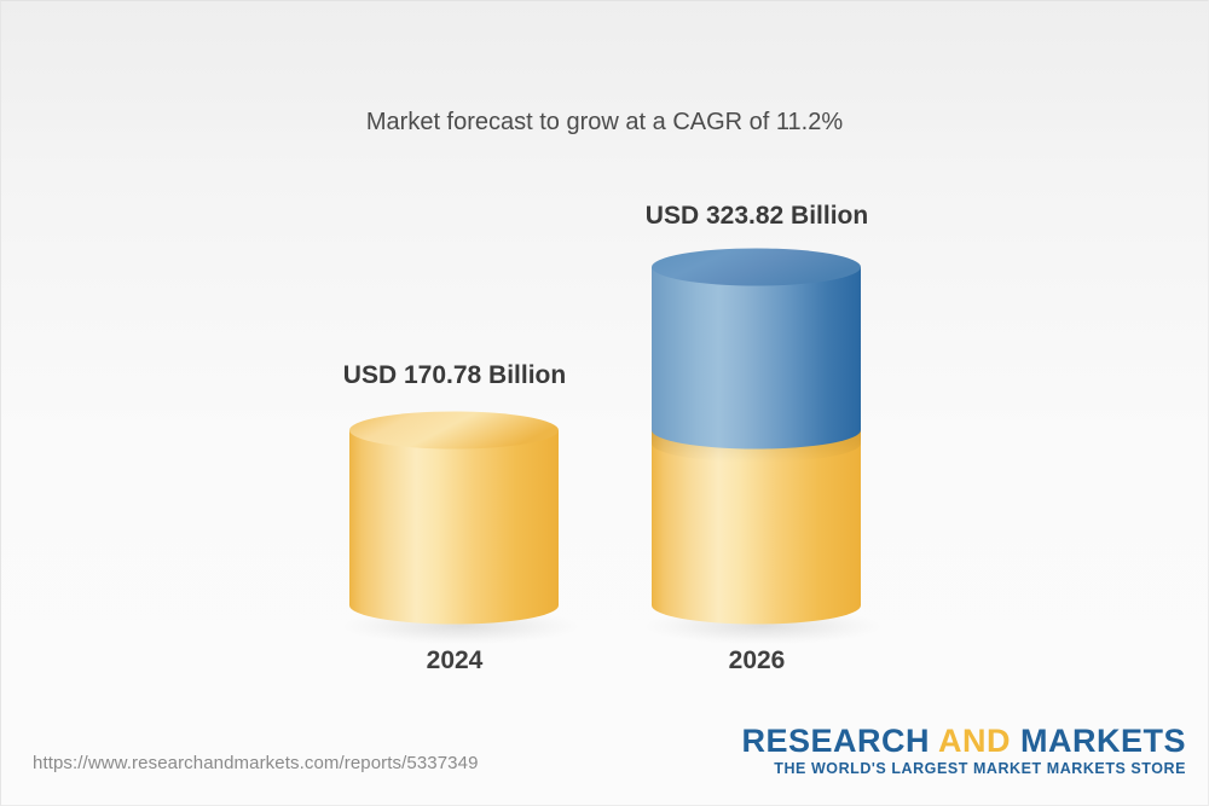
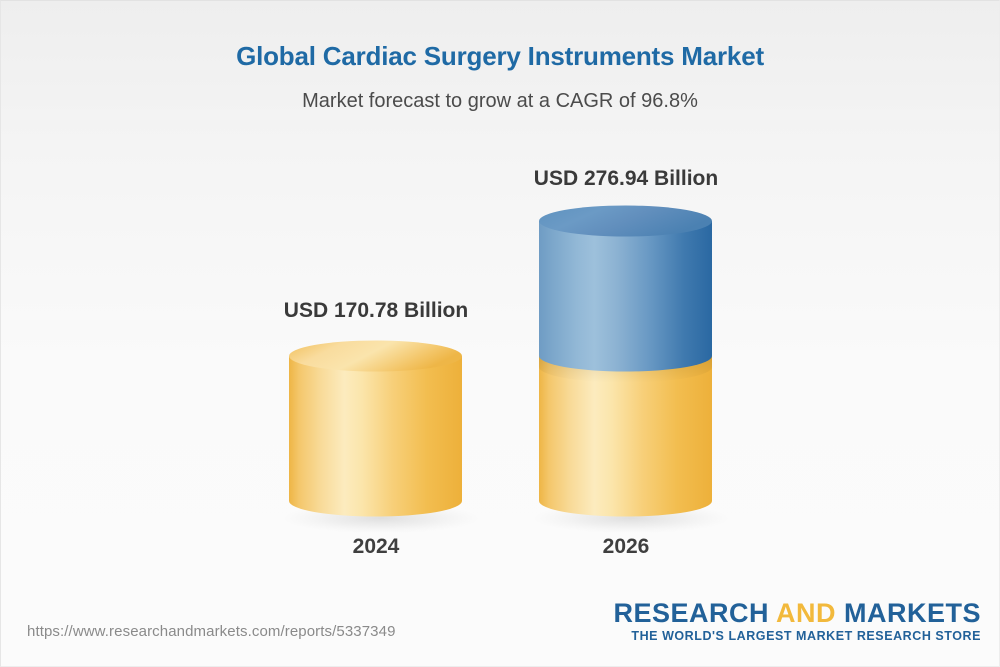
+ Global Cardiac Surgery Instruments Market
- Market forecast to grow at a CAGR of 11.2%
+ Market forecast to grow at a CAGR of 96.8%
  USD 170.78 Billion
- USD 323.82 Billion
+ USD 276.94 Billion
  2024
  2026
  https://www.researchandmarkets.com/reports/5337349
  RESEARCH AND MARKETS
- THE WORLD'S LARGEST MARKET MARKETS STORE
+ THE WORLD'S LARGEST MARKET RESEARCH STORE
